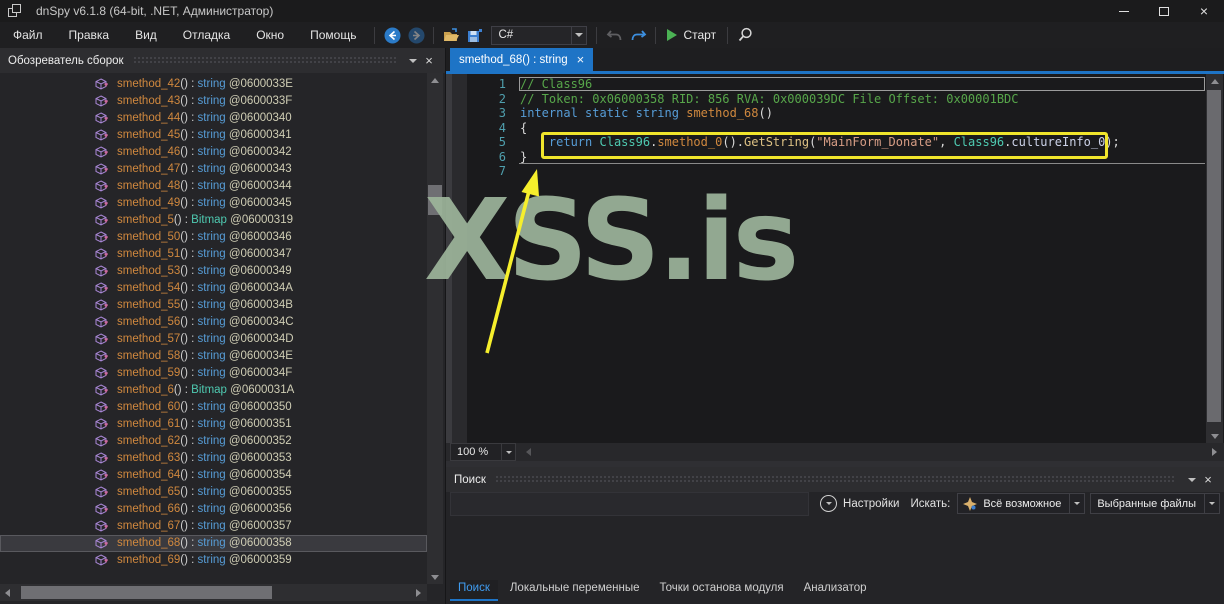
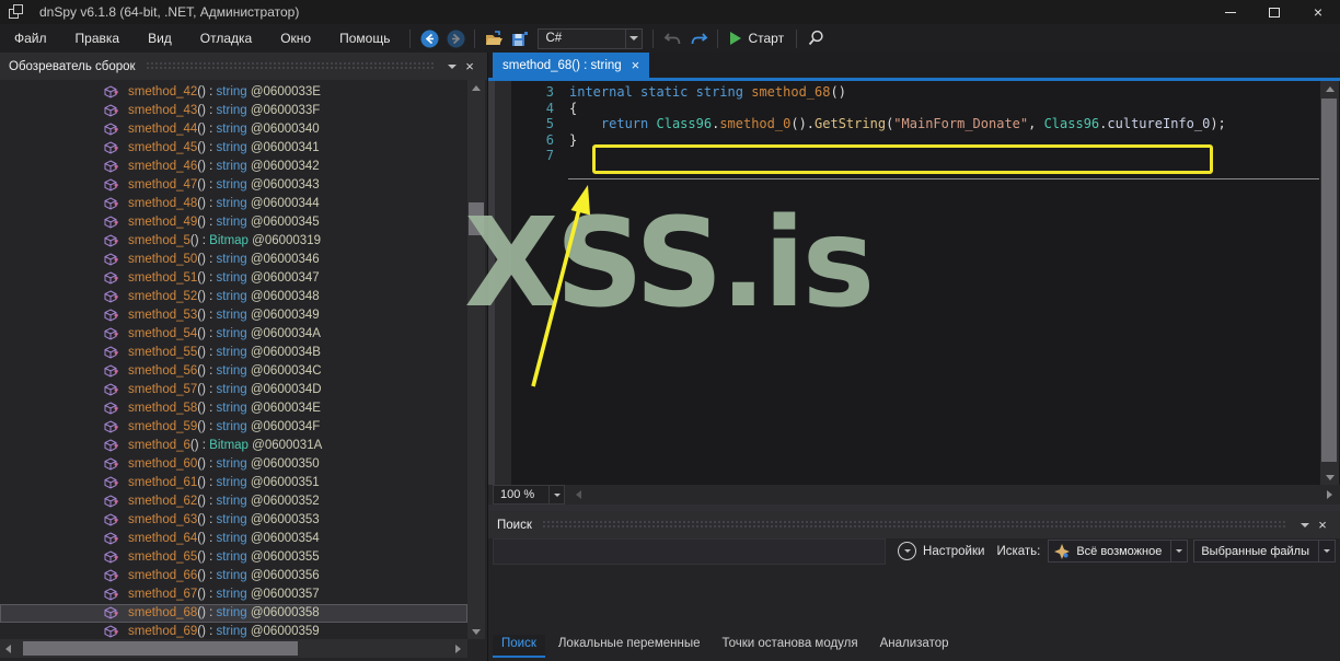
  dnSpy v6.1.8 (64-bit, .NET, Администратор)
  ×
  Файл
  Правка
  Вид
  Отладка
  Окно
  Помощь
  C#
  Старт
  Обозреватель сборок
  ×
  smethod_42() : string @0600033E
  smethod_43() : string @0600033F
  smethod_44() : string @06000340
  smethod_45() : string @06000341
  smethod_46() : string @06000342
  smethod_47() : string @06000343
  smethod_48() : string @06000344
  smethod_49() : string @06000345
  smethod_5() : Bitmap @06000319
  smethod_50() : string @06000346
  smethod_51() : string @06000347
+ smethod_52() : string @06000348
  smethod_53() : string @06000349
  smethod_54() : string @0600034A
  smethod_55() : string @0600034B
  smethod_56() : string @0600034C
  smethod_57() : string @0600034D
  smethod_58() : string @0600034E
  smethod_59() : string @0600034F
  smethod_6() : Bitmap @0600031A
  smethod_60() : string @06000350
  smethod_61() : string @06000351
  smethod_62() : string @06000352
  smethod_63() : string @06000353
  smethod_64() : string @06000354
  smethod_65() : string @06000355
  smethod_66() : string @06000356
  smethod_67() : string @06000357
  smethod_68() : string @06000358
  smethod_69() : string @06000359
  smethod_68() : string
  ×
- 1
- // Class96
- 2
- // Token: 0x06000358 RID: 856 RVA: 0x000039DC File Offset: 0x00001BDC
  3
  internal static string smethod_68()
  4
  {
  5
  return Class96.smethod_0().GetString("MainForm_Donate", Class96.cultureInfo_0);
  6
  }
  7
  100 %
  Поиск
  ×
  Настройки
  Искать:
  Всё возможное
  Выбранные файлы
  Поиск
  Локальные переменные
  Точки останова модуля
  Анализатор
  XSS.is
